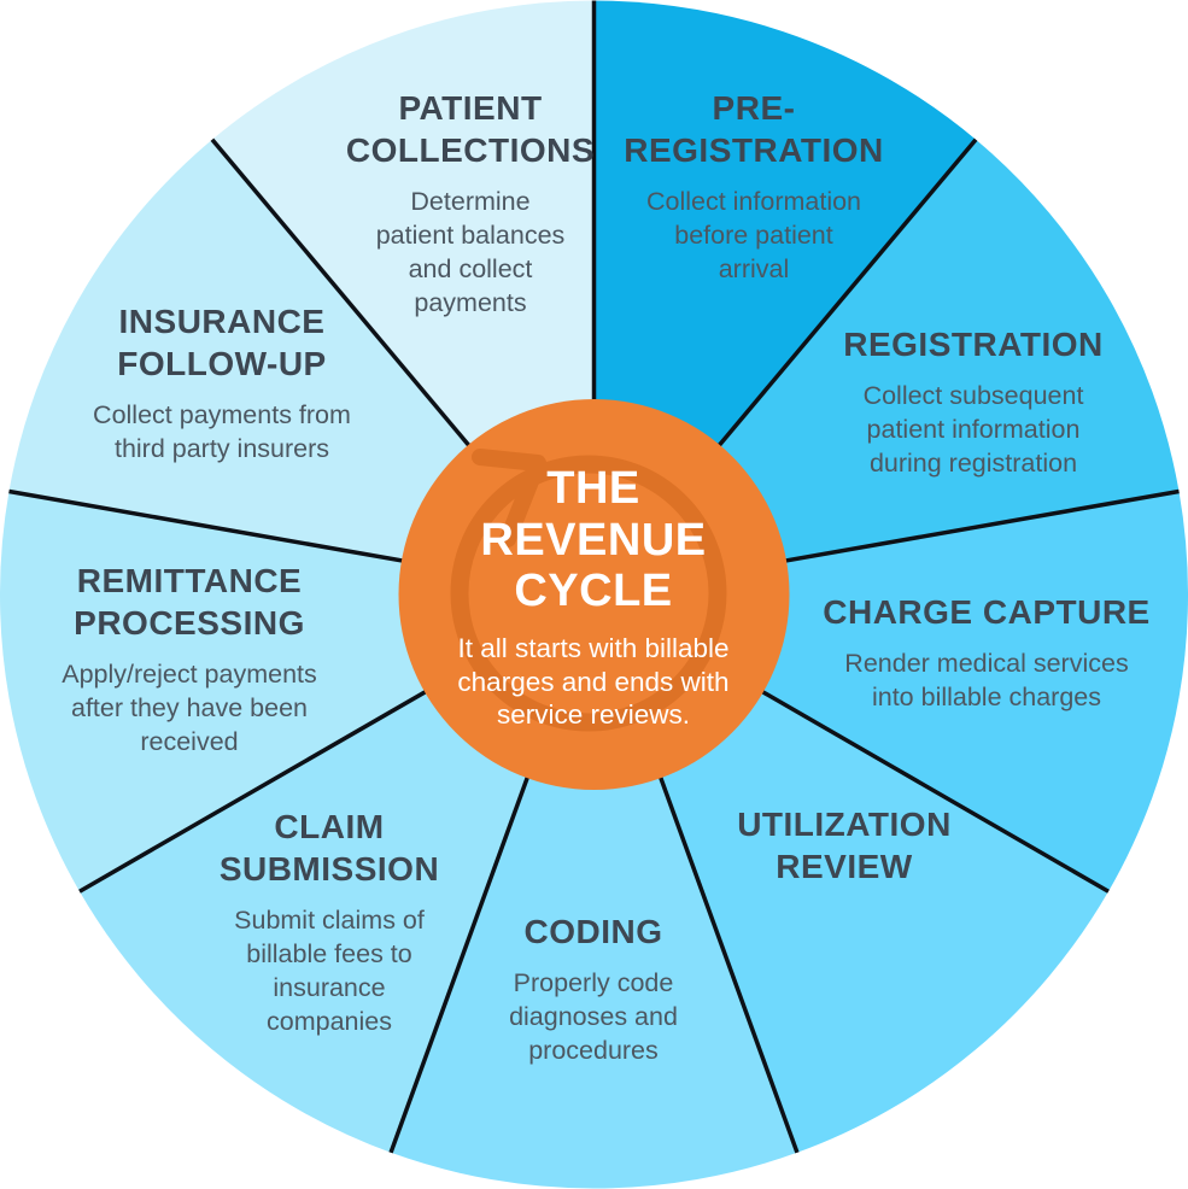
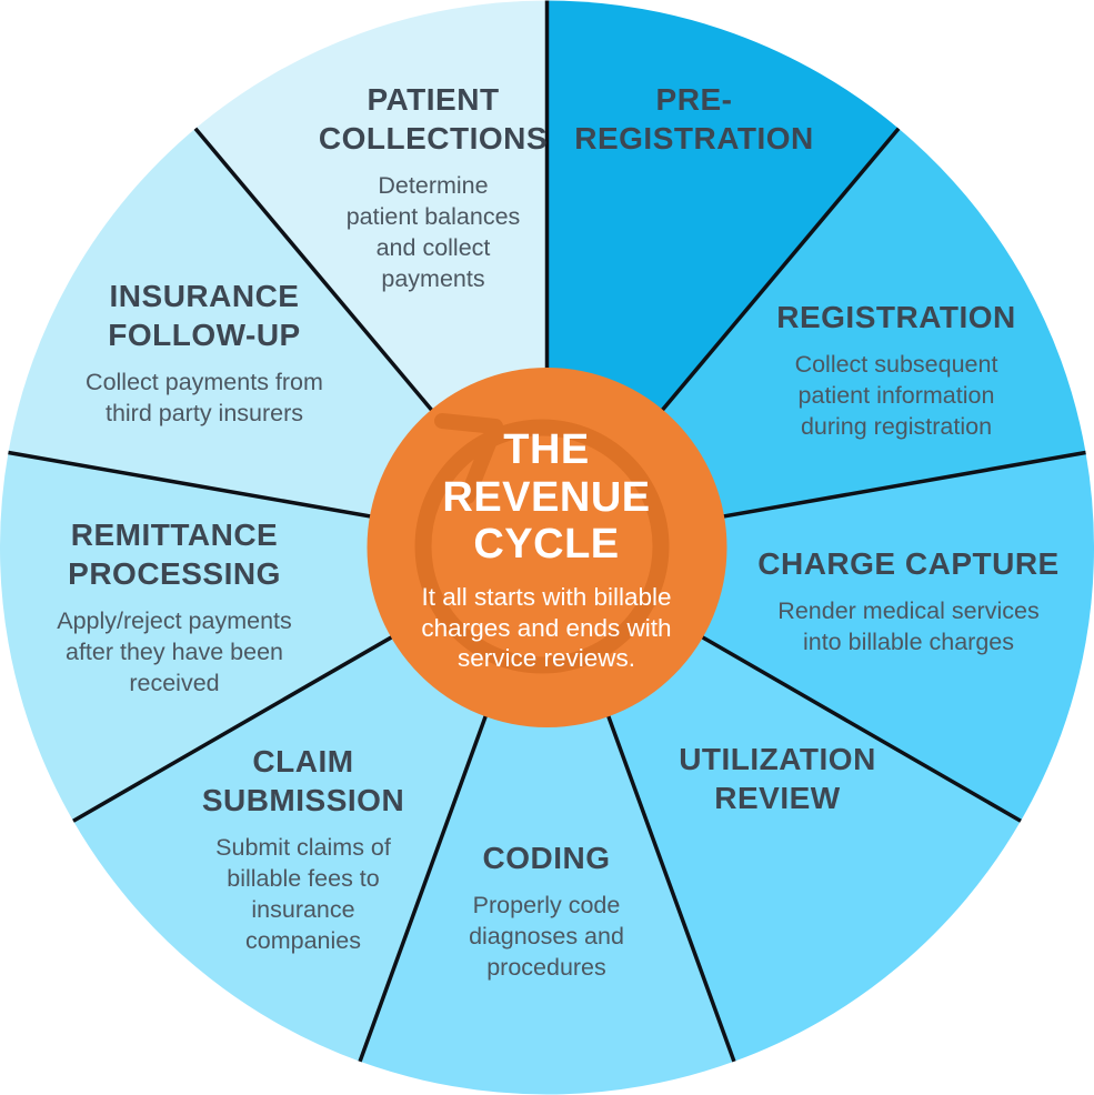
  PRE-
  REGISTRATION
- Collect information
- before patient
- arrival
  REGISTRATION
  Collect subsequent
  patient information
  during registration
  CHARGE CAPTURE
  Render medical services
  into billable charges
  UTILIZATION
  REVIEW
  CODING
  Properly code
  diagnoses and
  procedures
  CLAIM
  SUBMISSION
  Submit claims of
  billable fees to
  insurance
  companies
  REMITTANCE
  PROCESSING
  Apply/reject payments
  after they have been
  received
  INSURANCE
  FOLLOW-UP
  Collect payments from
  third party insurers
  PATIENT
  COLLECTIONS
  Determine
  patient balances
  and collect
  payments
  THE
  REVENUE
  CYCLE
  It all starts with billable
  charges and ends with
  service reviews.
